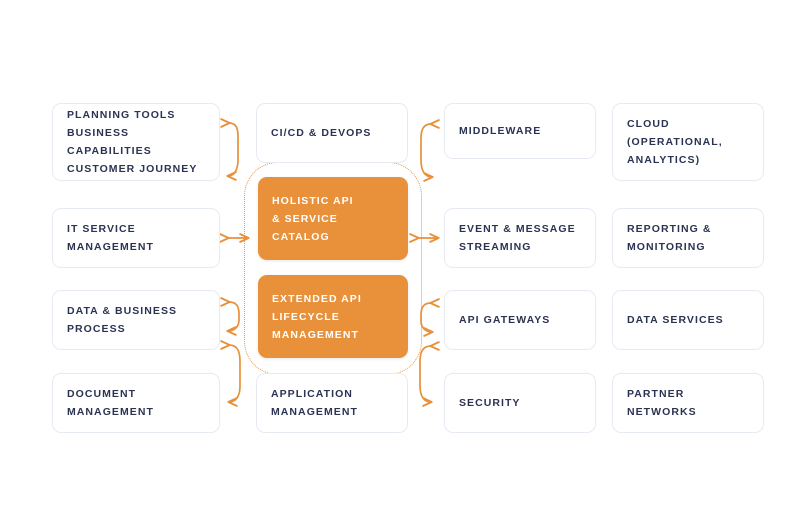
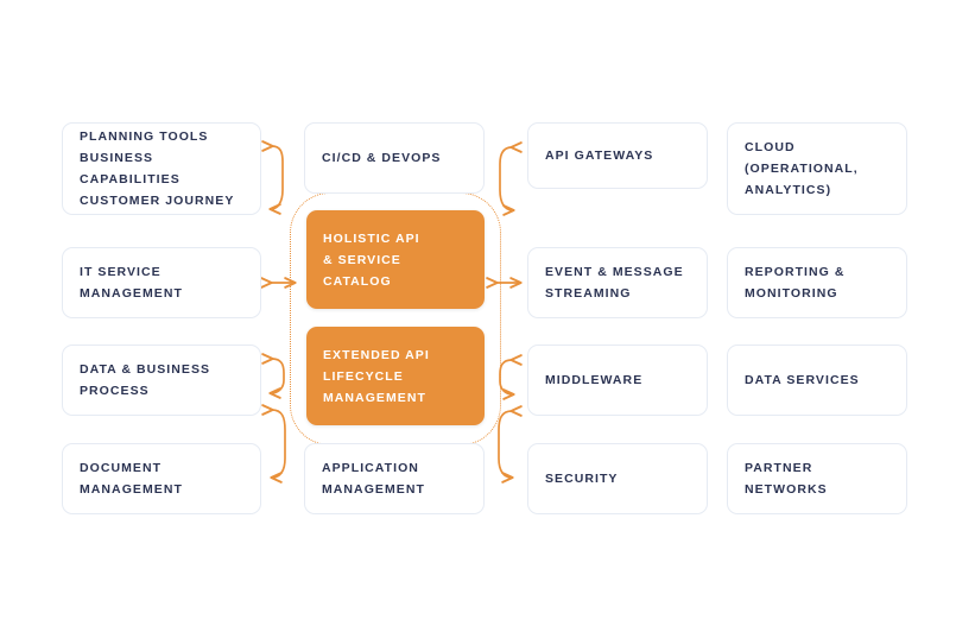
  PLANNING TOOLS
  BUSINESS CAPABILITIES
  CUSTOMER JOURNEY
  IT SERVICE
  MANAGEMENT
  DATA & BUSINESS
  PROCESS
  DOCUMENT
  MANAGEMENT
  CI/CD & DEVOPS
  HOLISTIC API
  & SERVICE
  CATALOG
  EXTENDED API
  LIFECYCLE
  MANAGEMENT
  APPLICATION
  MANAGEMENT
- MIDDLEWARE
+ API GATEWAYS
  EVENT & MESSAGE
  STREAMING
- API GATEWAYS
+ MIDDLEWARE
  SECURITY
  CLOUD
  (OPERATIONAL,
  ANALYTICS)
  REPORTING &
  MONITORING
  DATA SERVICES
  PARTNER NETWORKS
